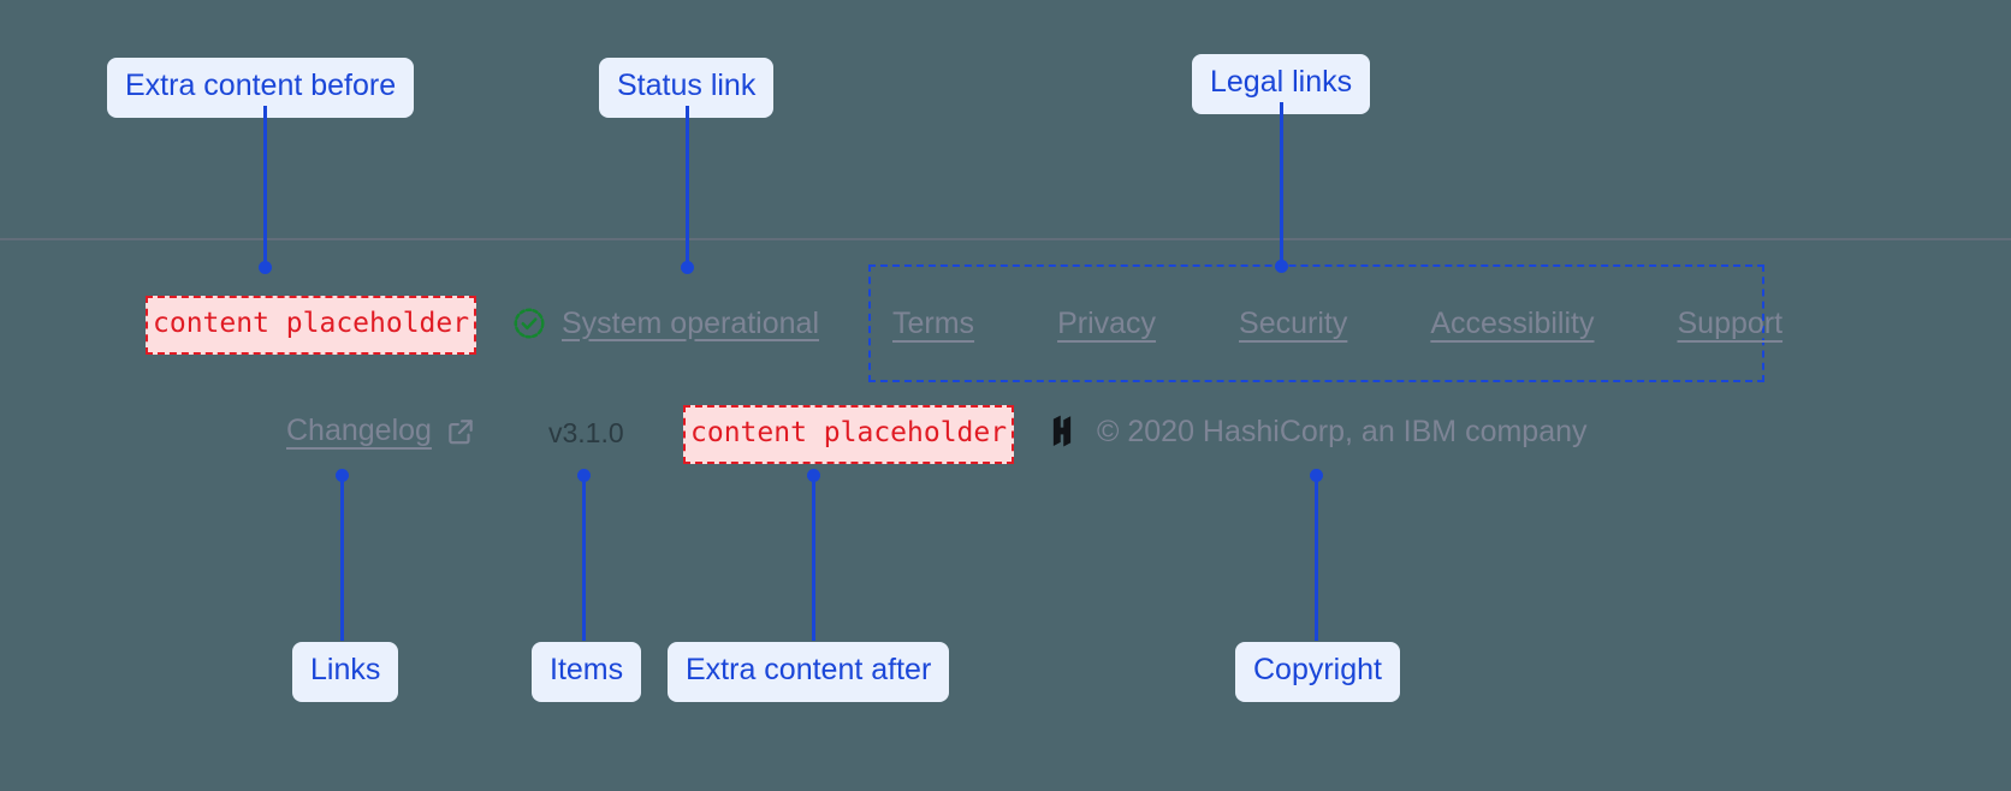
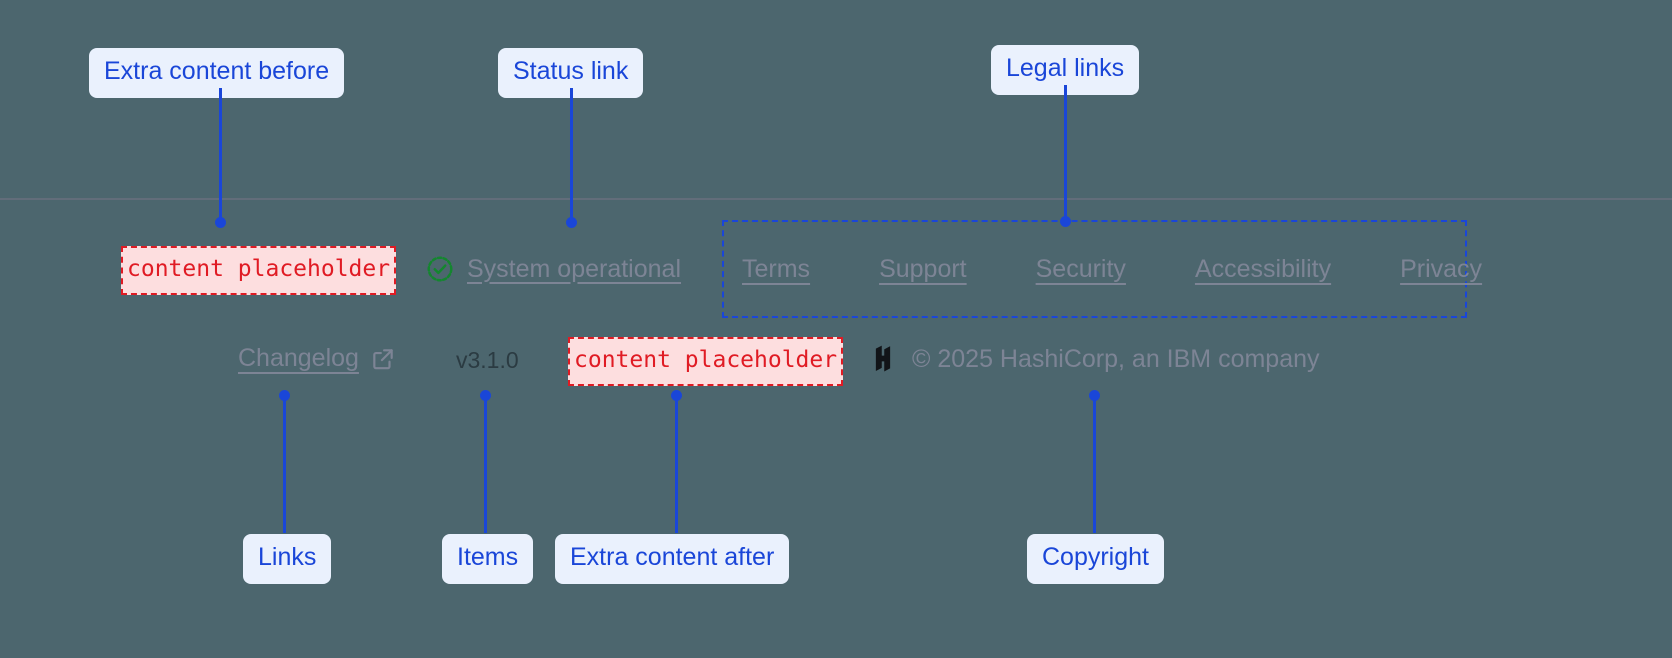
  Extra content before
  Status link
  Legal links
  content placeholder
  System operational
  Terms
- Privacy
+ Support
  Security
  Accessibility
- Support
+ Privacy
  Changelog
  v3.1.0
  content placeholder
- © 2020 HashiCorp, an IBM company
+ © 2025 HashiCorp, an IBM company
  Links
  Items
  Extra content after
  Copyright
